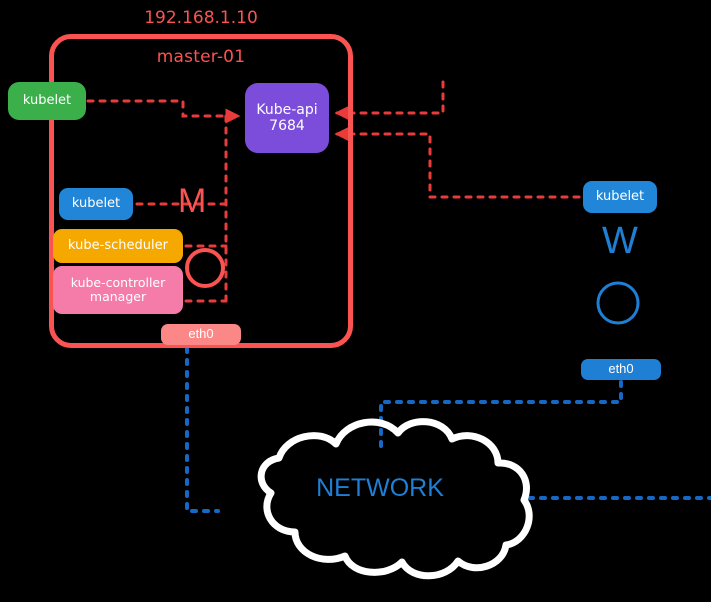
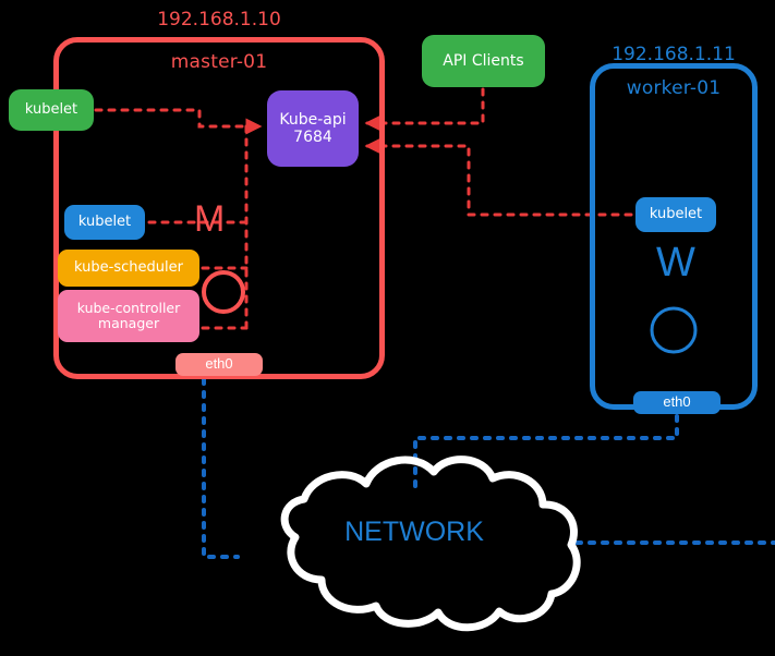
  192.168.1.10
  master-01
  kubelet
  Kube-api
  7684
  kubelet
  kube-scheduler
  kube-controller
  manager
  M
  eth0
+ API Clients
+ 192.168.1.11
+ worker-01
  kubelet
  W
  eth0
  NETWORK
